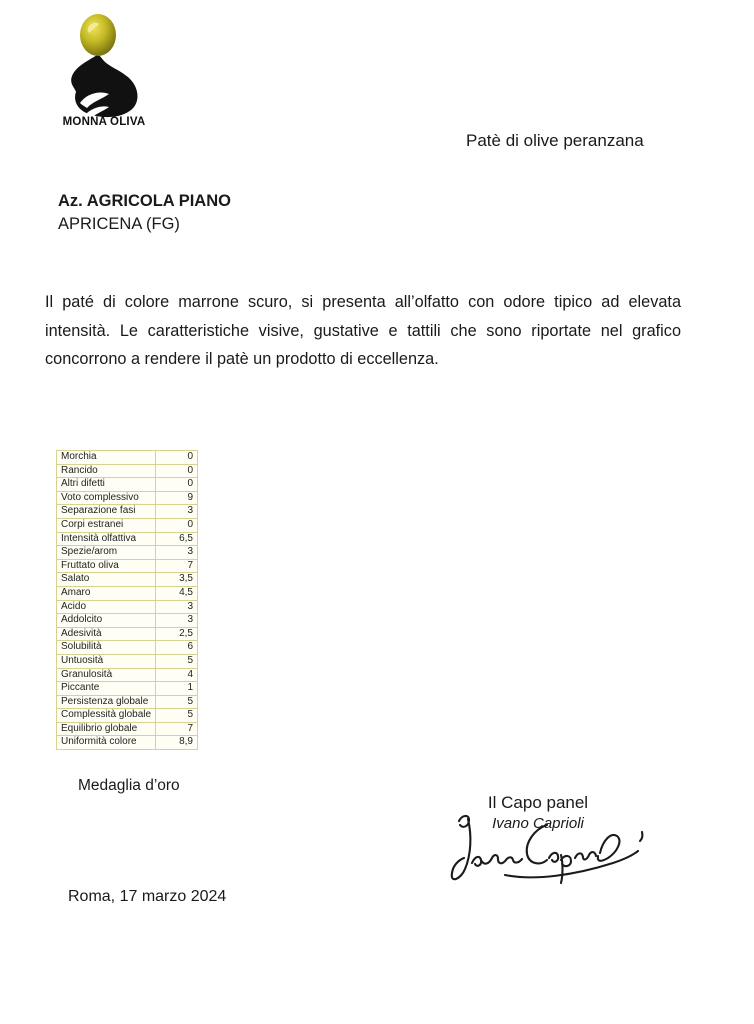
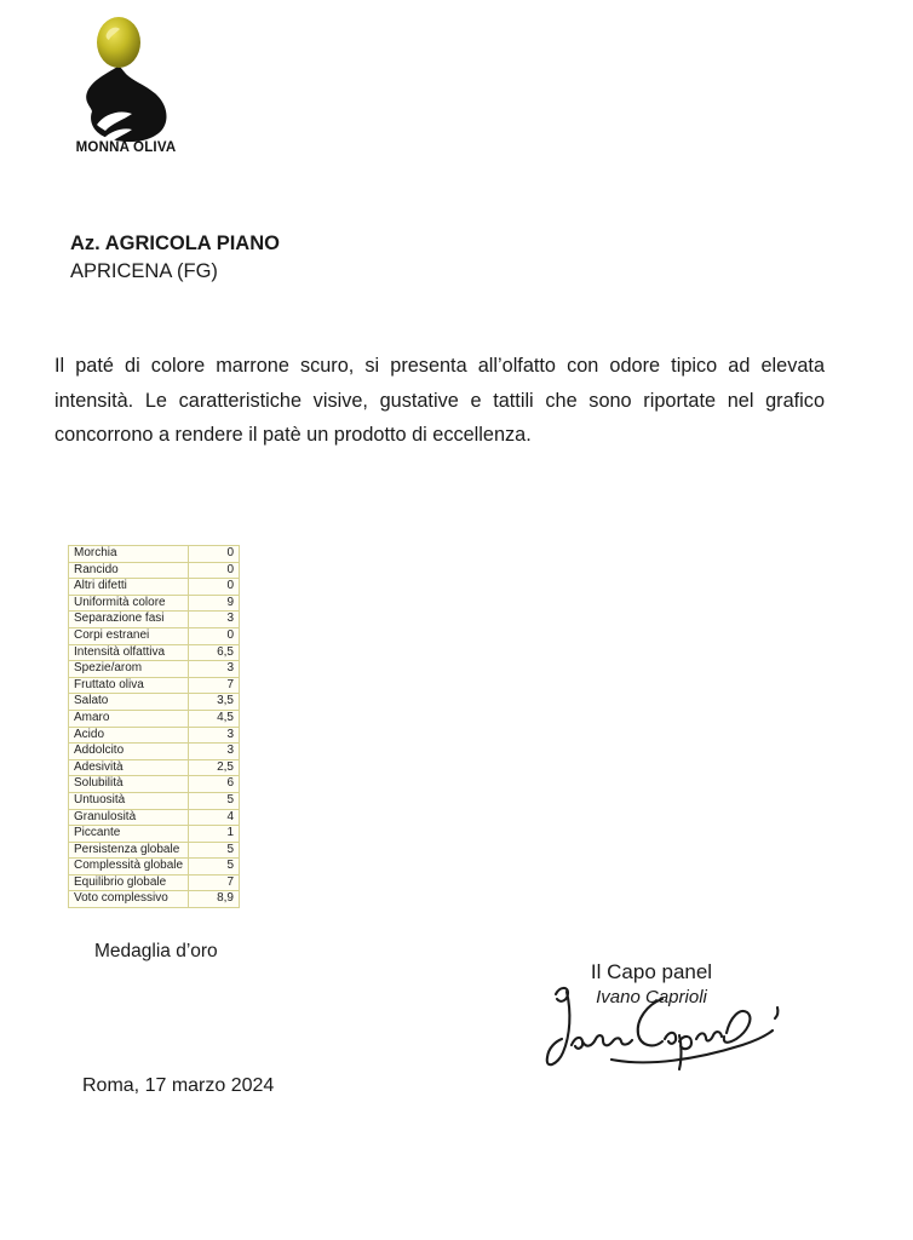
  MONNA OLIVA
- Patè di olive peranzana
  Az. AGRICOLA PIANO
  APRICENA (FG)
  Il paté di colore marrone scuro, si presenta all’olfatto con odore tipico ad elevata intensità. Le caratteristiche visive, gustative e tattili che sono riportate nel grafico concorrono a rendere il patè un prodotto di eccellenza.
  Morchia	0
  Rancido	0
  Altri difetti	0
- Voto complessivo	9
+ Uniformità colore	9
  Separazione fasi	3
  Corpi estranei	0
  Intensità olfattiva	6,5
  Spezie/arom	3
  Fruttato oliva	7
  Salato	3,5
  Amaro	4,5
  Acido	3
  Addolcito	3
  Adesività	2,5
  Solubilità	6
  Untuosità	5
  Granulosità	4
  Piccante	1
  Persistenza globale	5
  Complessità globale	5
  Equilibrio globale	7
- Uniformità colore	8,9
+ Voto complessivo	8,9
  Medaglia d’oro
  Il Capo panel
  Ivano Caprioli
  Roma, 17 marzo 2024
